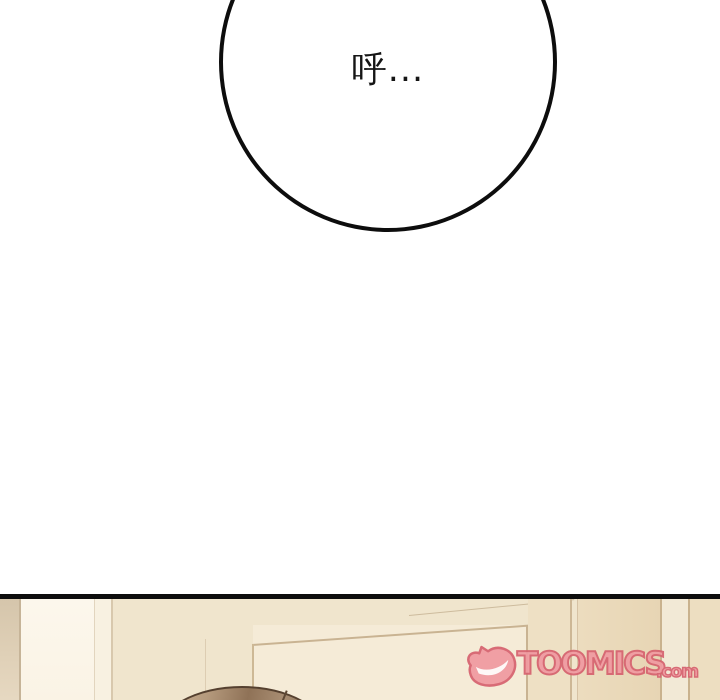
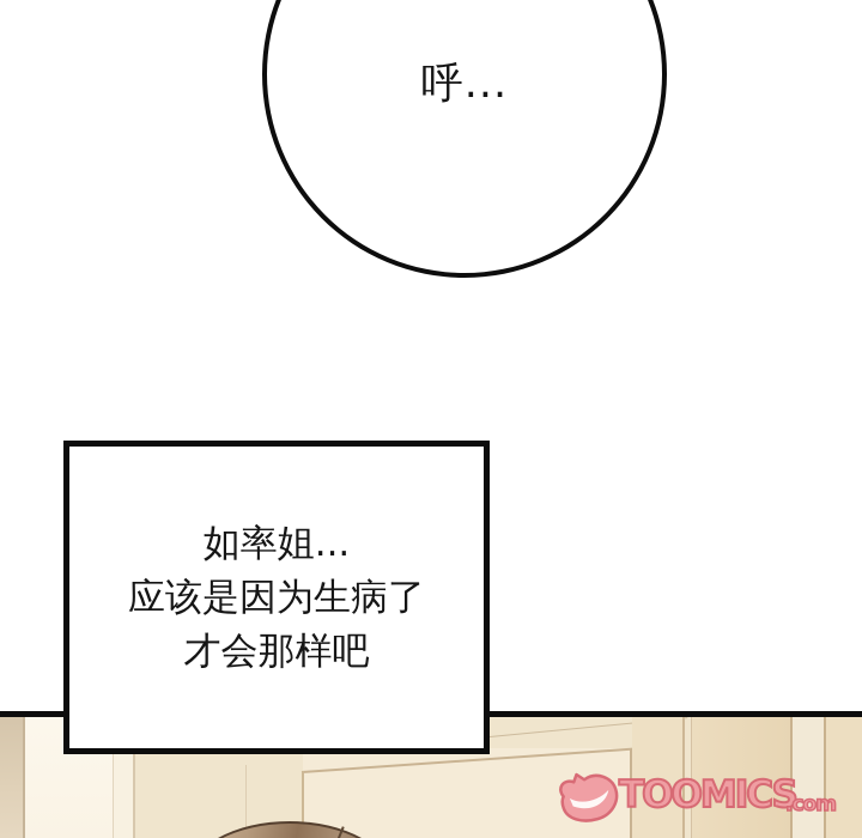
  呼...
+ 如率姐...
+ 应该是因为生病了
+ 才会那样吧
  TOOMICS
  .com
